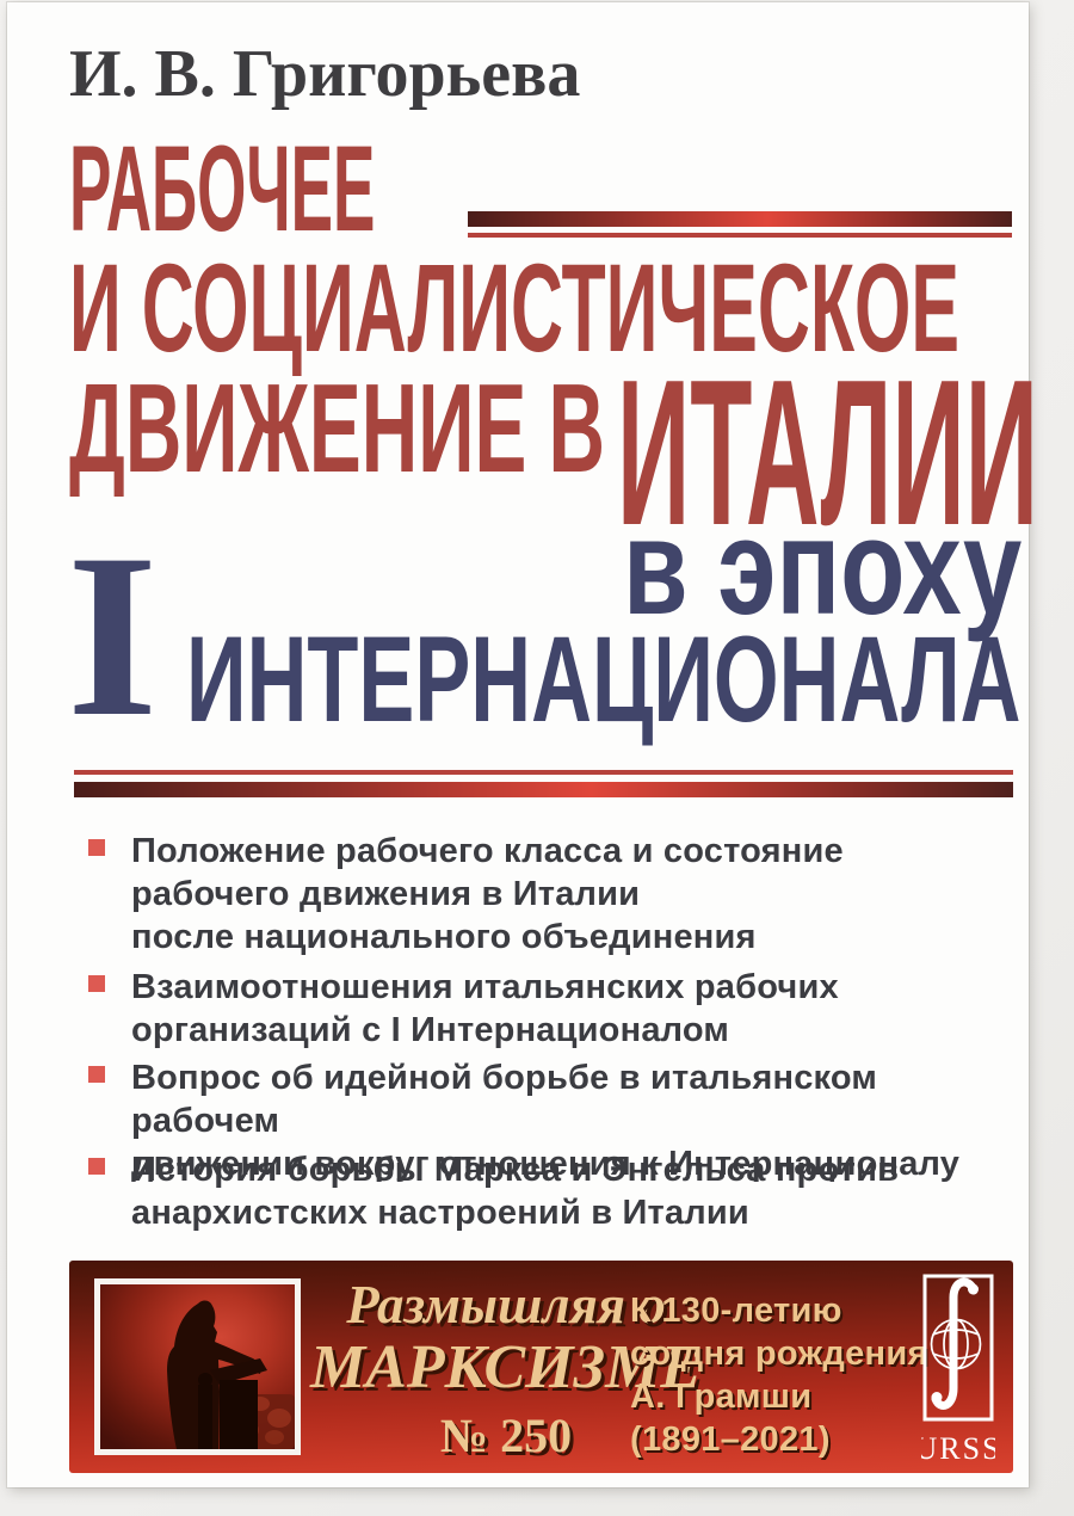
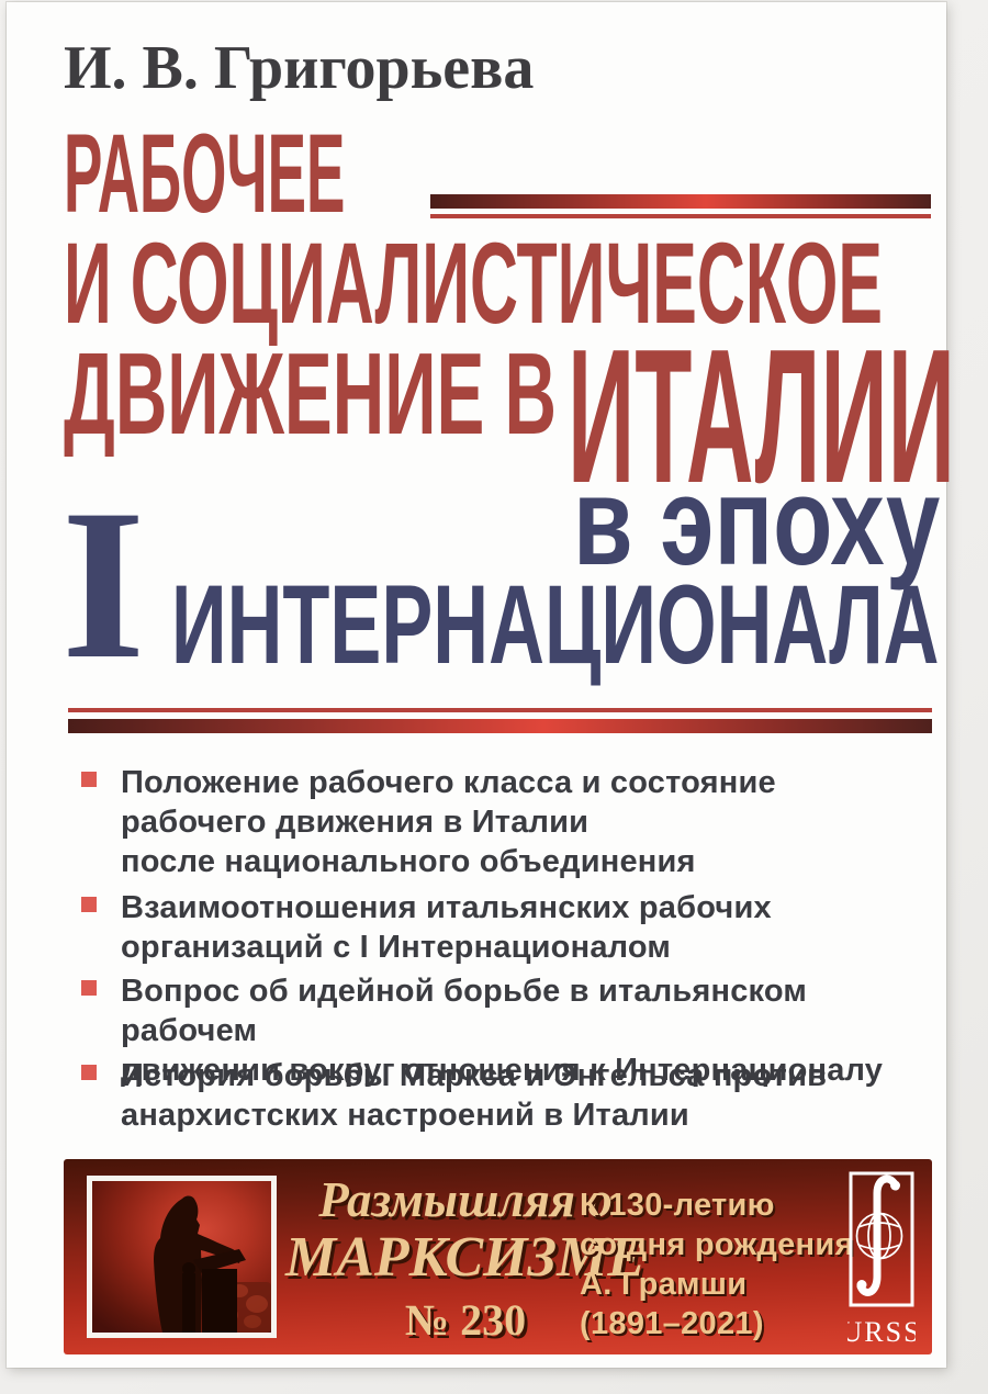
  И. В. Григорьева
  РАБОЧЕЕ
  И СОЦИАЛИСТИЧЕСКОЕ
  ДВИЖЕНИЕ В
  ИТАЛИИ
  в эпоху
  I
  ИНТЕРНАЦИОНАЛА
  Положение рабочего класса и состояние
  рабочего движения в Италии
  после национального объединения
  Взаимоотношения итальянских рабочих
  организаций с I Интернационалом
  Вопрос об идейной борьбе в итальянском рабочем
  движении вокруг отношения к Интернационалу
  История борьбы Маркса и Энгельса против
  анархистских настроений в Италии
  Размышляя о
  МАРКСИЗМЕ
- № 250
+ № 230
  К 130-летию
  со дня рождения
  А. Грамши
  (1891–2021)
  URSS
